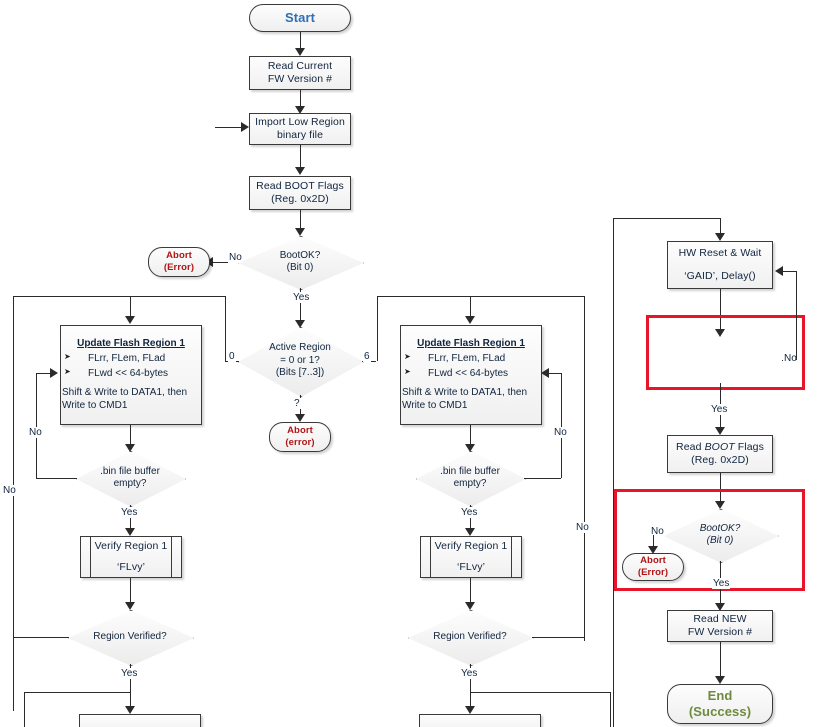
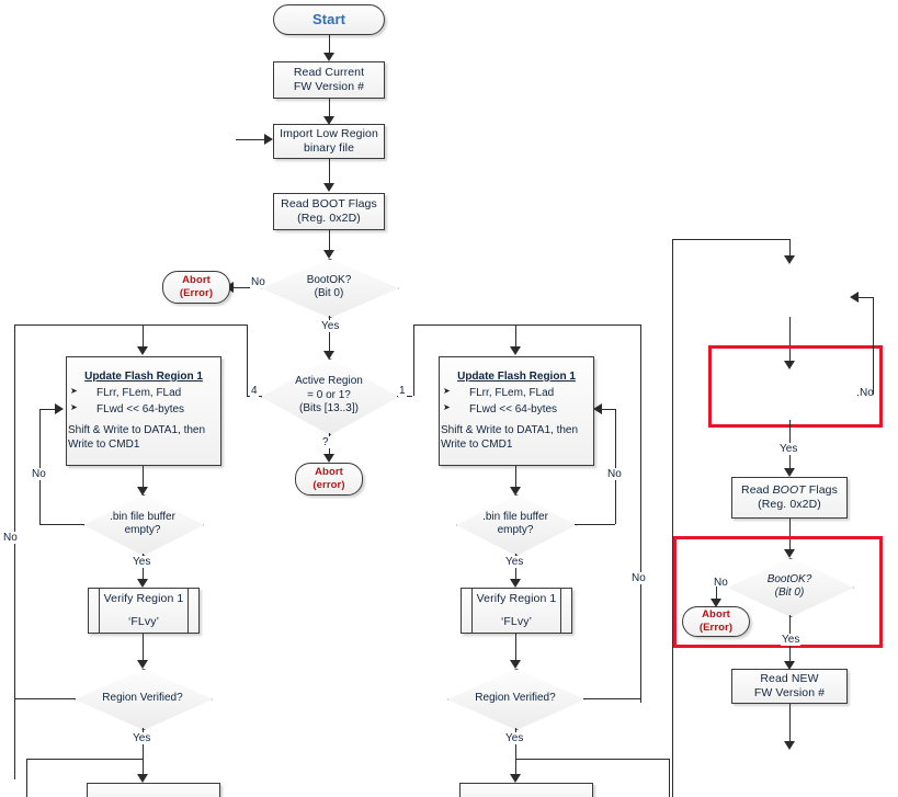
  Start
  Read Current
  FW Version #
  Import Low Region
  binary file
  Read BOOT Flags
  (Reg. 0x2D)
  BootOK?
  (Bit 0)
  No
  Abort
  (Error)
  Yes
  Active Region
  = 0 or 1?
- (Bits [7..3])
+ (Bits [13..3])
  ?
  Abort
  (error)
- 0
+ 4
  Update Flash Region 1
  FLrr, FLem, FLad
  FLwd << 64-bytes
  Shift & Write to DATA1, then
  Write to CMD1
  .bin file buffer
  empty?
  No
  No
  Yes
  Verify Region 1
  ‘FLvy’
  Region Verified?
  Yes
- 6
+ 1
  Update Flash Region 1
  FLrr, FLem, FLad
  FLwd << 64-bytes
  Shift & Write to DATA1, then
  Write to CMD1
  .bin file buffer
  empty?
  No
  No
  Yes
  Verify Region 1
  ‘FLvy’
  Region Verified?
  Yes
- HW Reset & Wait
- ‘GAID’, Delay()
  No
  Yes
  Read BOOT Flags
  (Reg. 0x2D)
  BootOK?
  (Bit 0)
  No
  Abort
  (Error)
  Yes
  Read NEW
  FW Version #
- End
- (Success)
